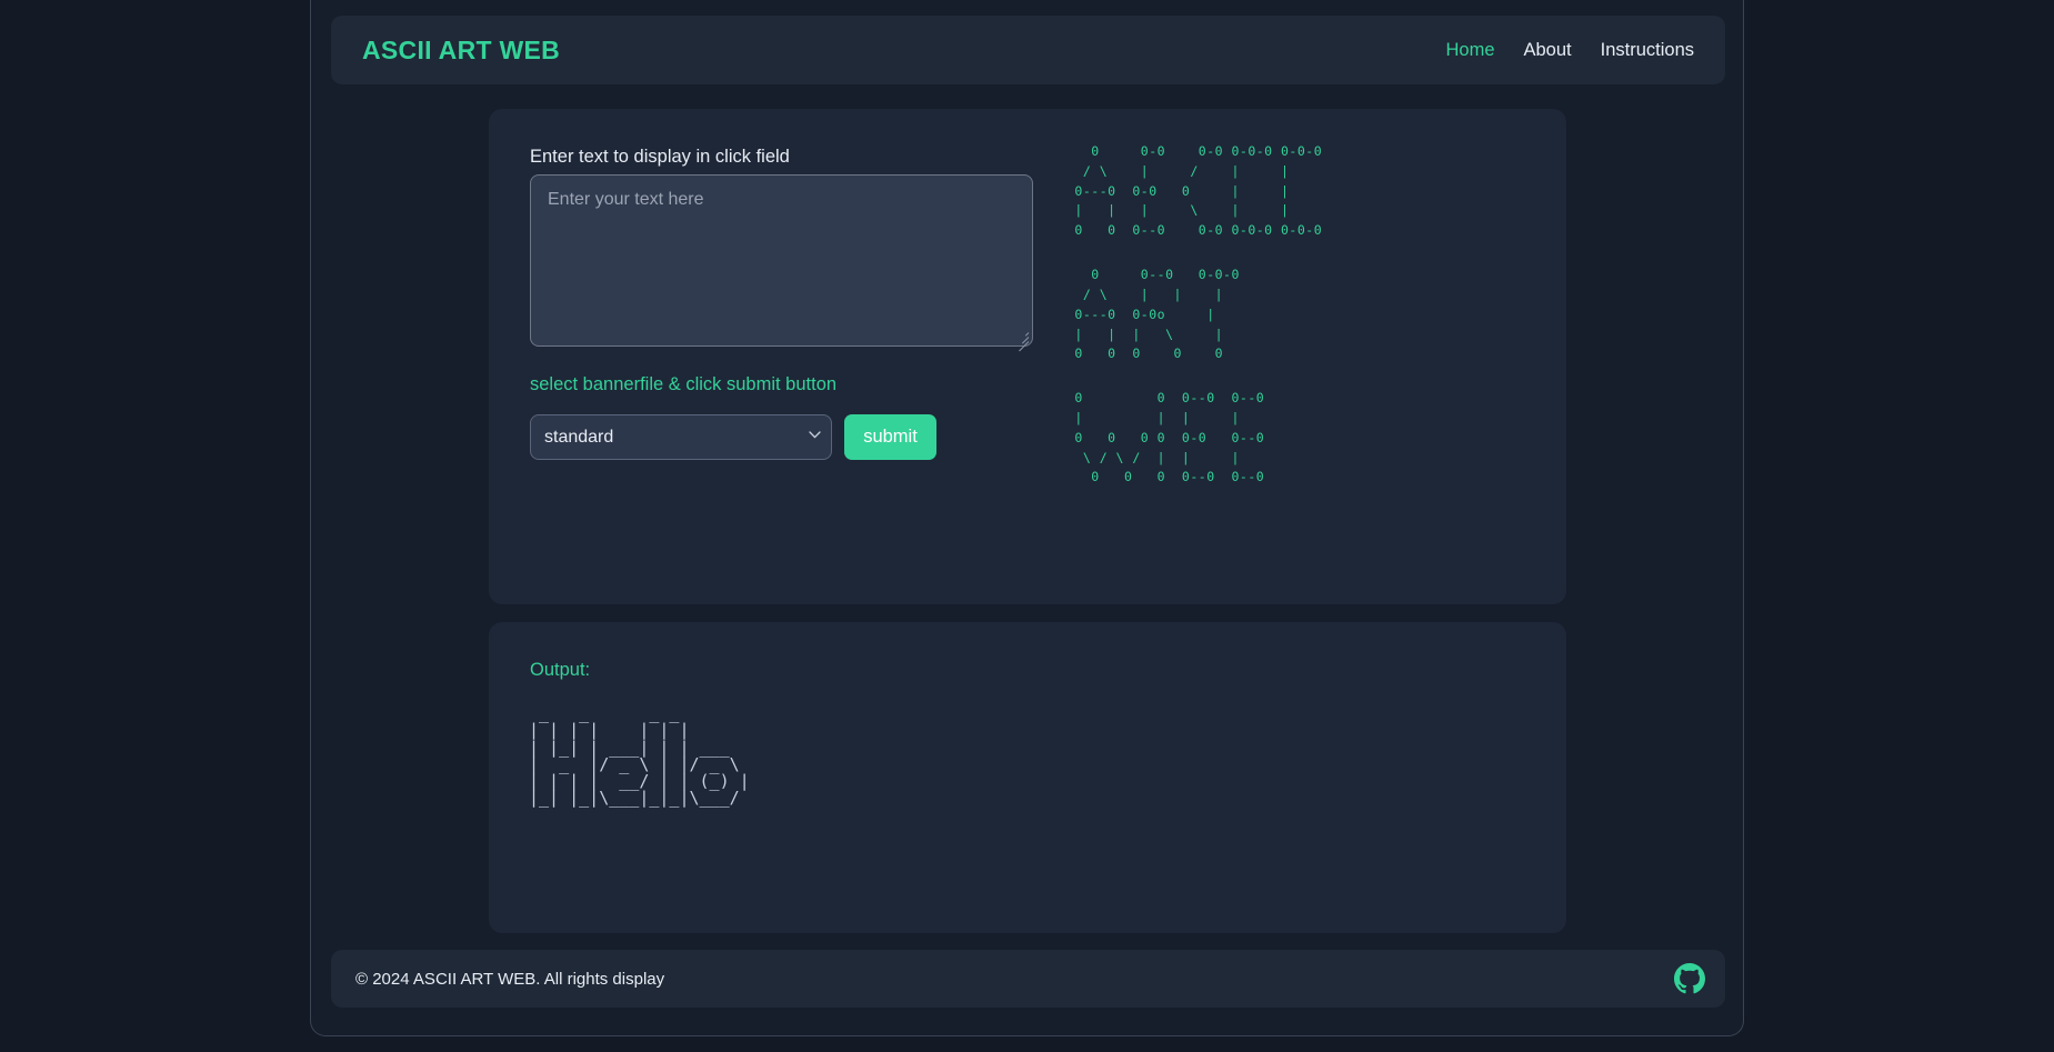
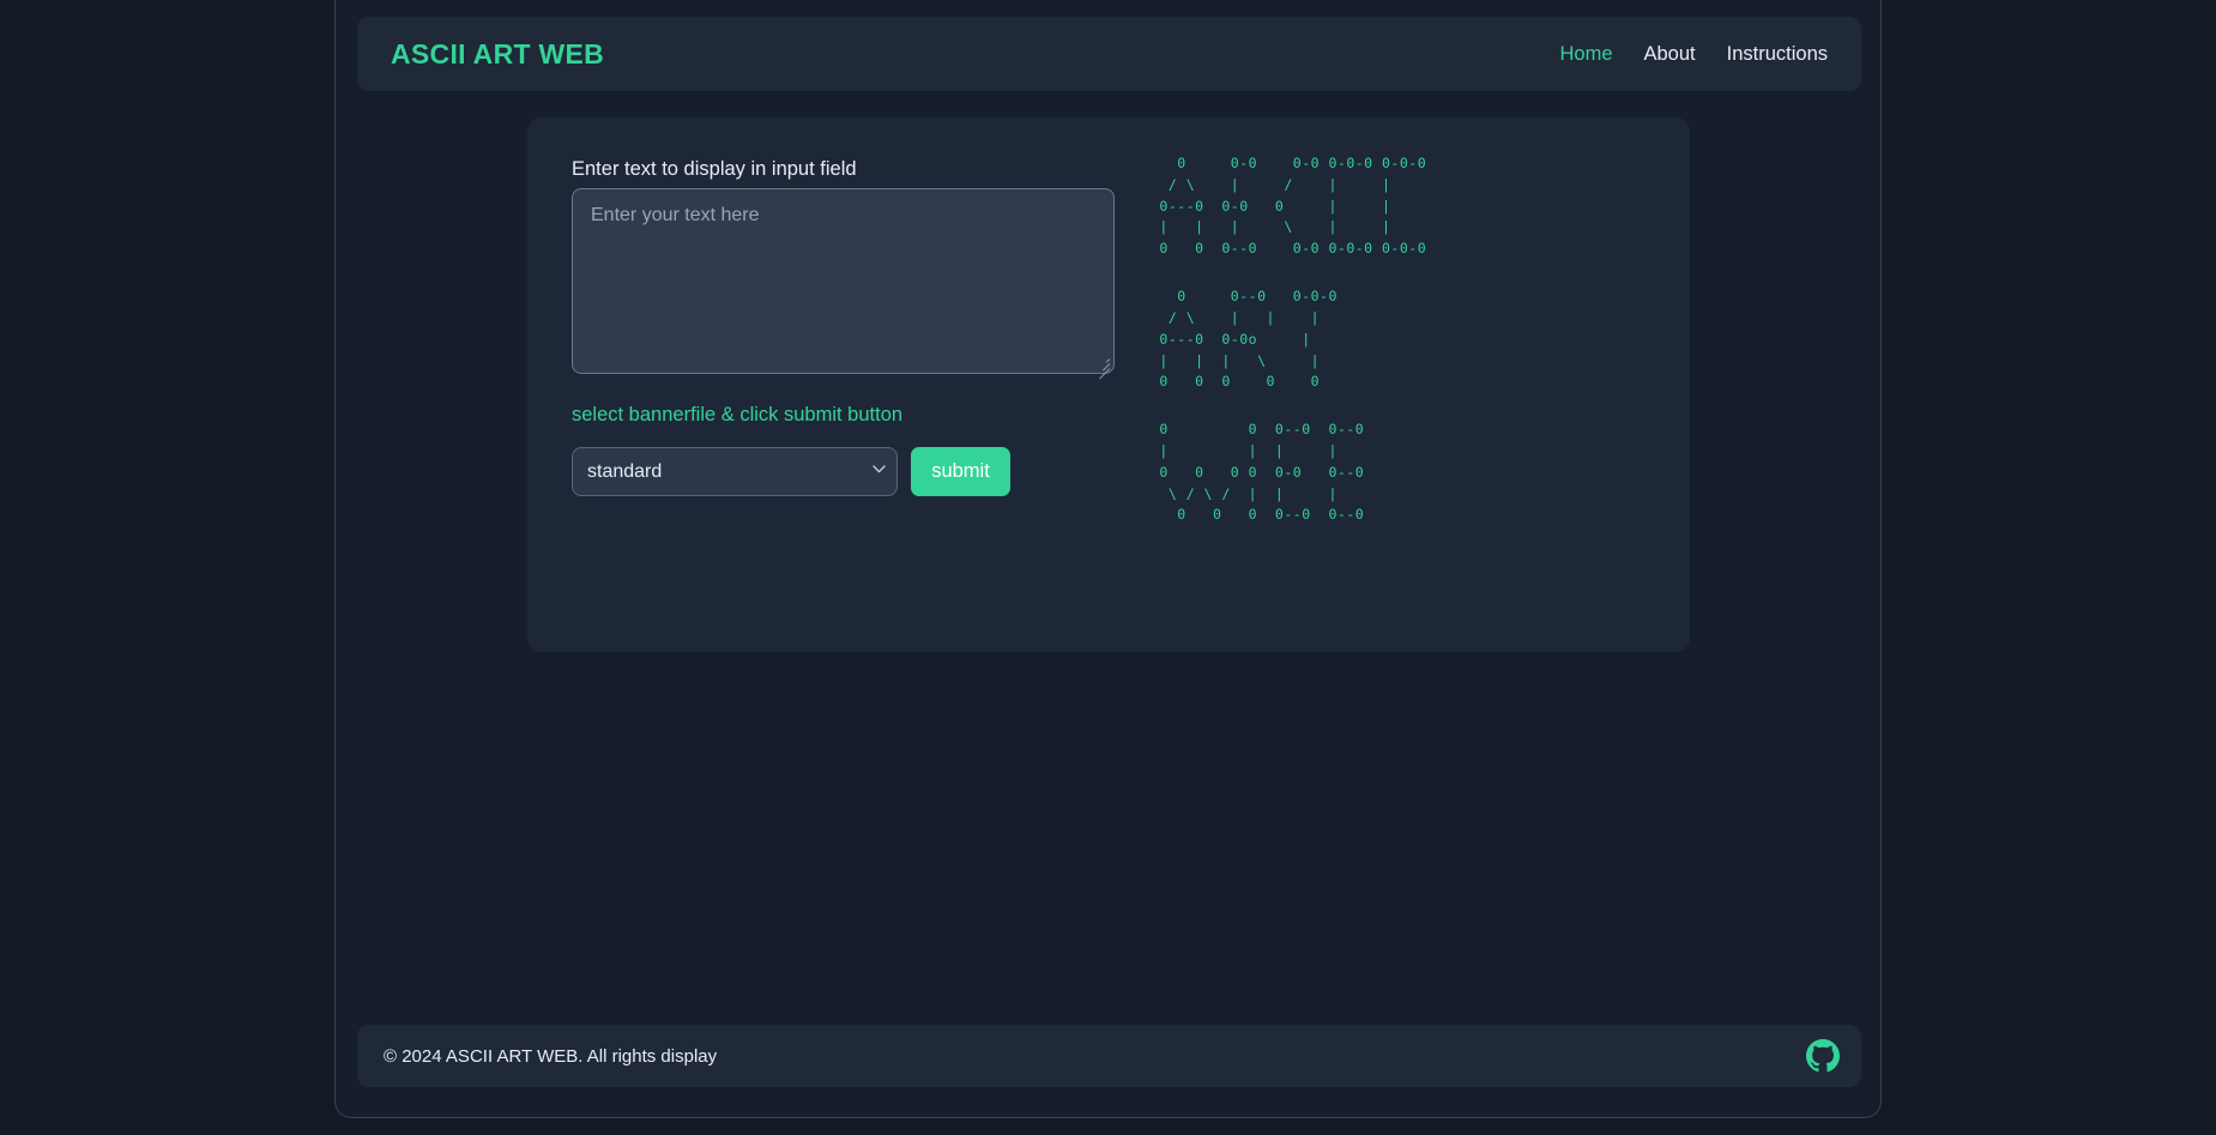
  ASCII ART WEB
  Home
  About
  Instructions
- Enter text to display in click field
+ Enter text to display in input field
  Enter your text here
  select bannerfile & click submit button
  standard
  submit
  0 0-0 0-0 0-0-0 0-0-0
  / \ | / | |
  0---0 0-0 0 | |
  | | | \ | |
  0 0 0--0 0-0 0-0-0 0-0-0
  0 0--0 0-0-0
  / \ | | |
  0---0 0-0o |
  | | | \ |
  0 0 0 0 0
  0 0 0--0 0--0
  | | | |
  0 0 0 0 0-0 0--0
  \ / \ / | | |
  0 0 0 0--0 0--0
- Output:
- _ _ _ _
- | | | | | | |
- | |_| | ___| | | ___
- | _ |/ _ \ | |/ _ \
- | | | | __/ | | (_) |
- |_| |_|\___|_|_|\___/
  © 2024 ASCII ART WEB. All rights display
